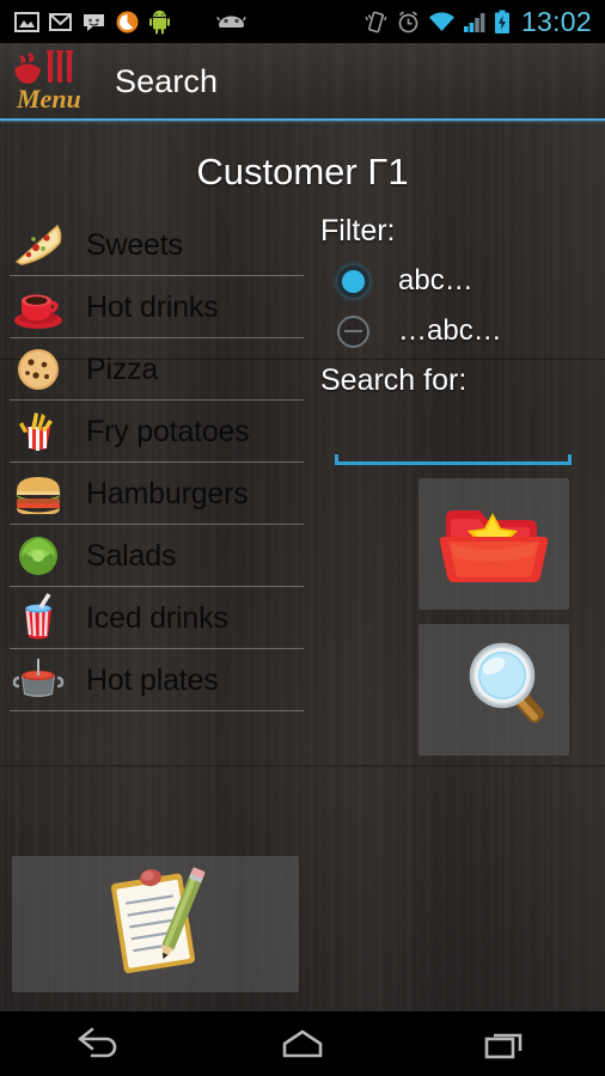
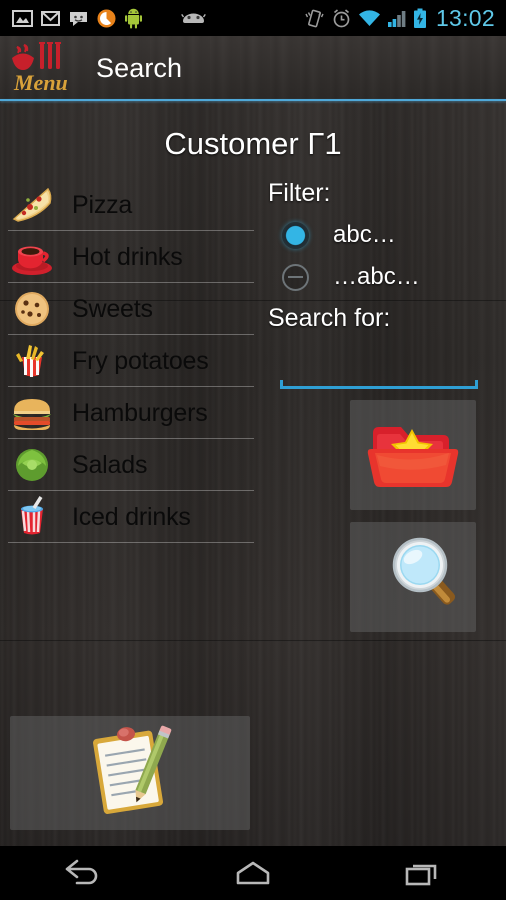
  13:02
  Menu
  Search
  Customer Γ1
- Sweets
+ Pizza
  Hot drinks
- Pizza
+ Sweets
  Fry potatoes
  Hamburgers
  Salads
  Iced drinks
- Hot plates
  Filter:
  abc…
  …abc…
  Search for:
